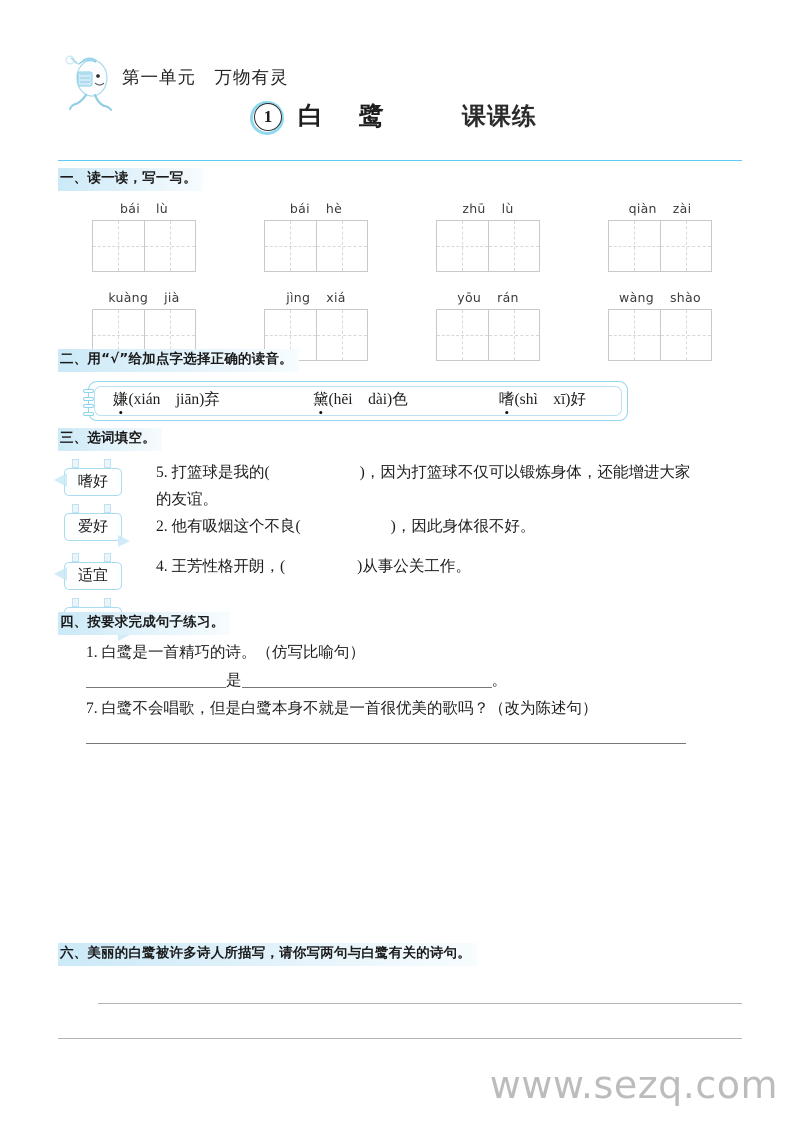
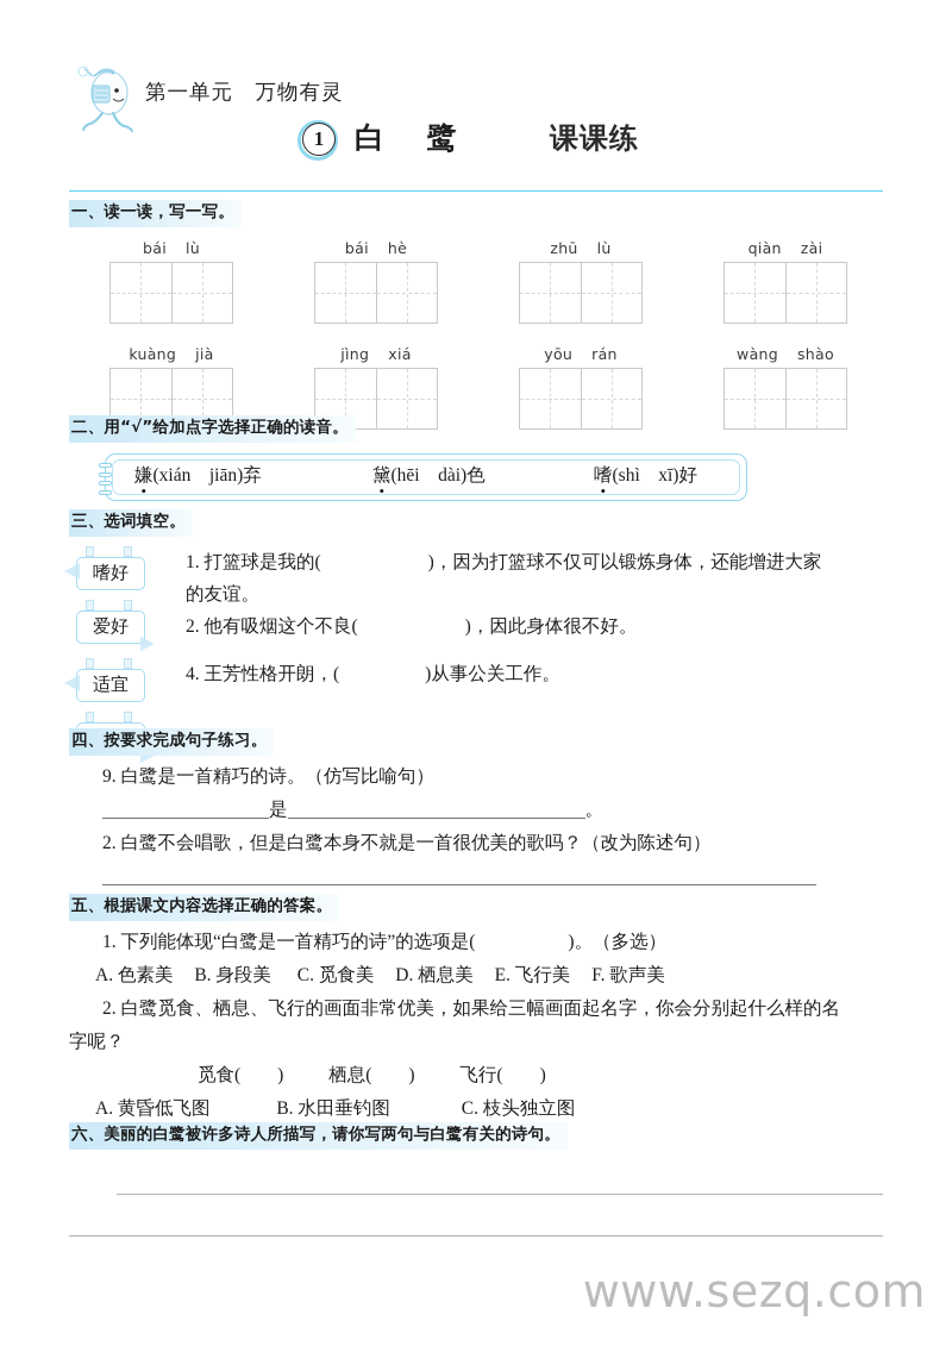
  第一单元 万物有灵
  1
  白鹭
  课课练
  一、读一读，写一写。
  bái
  lù
  bái
  hè
  zhū
  lù
  qiàn
  zài
  kuàng
  jià
  jìng
  xiá
  yōu
  rán
  wàng
  shào
  二、用“√”给加点字选择正确的读音。
  嫌(xián jiān)弃
  黛(hēi dài)色
  嗜(shì xī)好
  三、选词填空。
  嗜好
  爱好
- 5. 打篮球是我的( )，因为打篮球不仅可以锻炼身体，还能增进大家
+ 1. 打篮球是我的( )，因为打篮球不仅可以锻炼身体，还能增进大家
  的友谊。
  2. 他有吸烟这个不良( )，因此身体很不好。
  适宜
  4. 王芳性格开朗，( )从事公关工作。
  四、按要求完成句子练习。
- 1. 白鹭是一首精巧的诗。（仿写比喻句）
+ 9. 白鹭是一首精巧的诗。（仿写比喻句）
  是 。
- 7. 白鹭不会唱歌，但是白鹭本身不就是一首很优美的歌吗？（改为陈述句）
+ 2. 白鹭不会唱歌，但是白鹭本身不就是一首很优美的歌吗？（改为陈述句）
+ 五、根据课文内容选择正确的答案。
+ 1. 下列能体现“白鹭是一首精巧的诗”的选项是( )。（多选）
+ A. 色素美 B. 身段美 C. 觅食美 D. 栖息美 E. 飞行美 F. 歌声美
+ 2. 白鹭觅食、栖息、飞行的画面非常优美，如果给三幅画面起名字，你会分别起什么样的名
+ 字呢？
+ 觅食( ) 栖息( ) 飞行( )
+ A. 黄昏低飞图 B. 水田垂钓图 C. 枝头独立图
  六、美丽的白鹭被许多诗人所描写，请你写两句与白鹭有关的诗句。
  www.sezq.com
